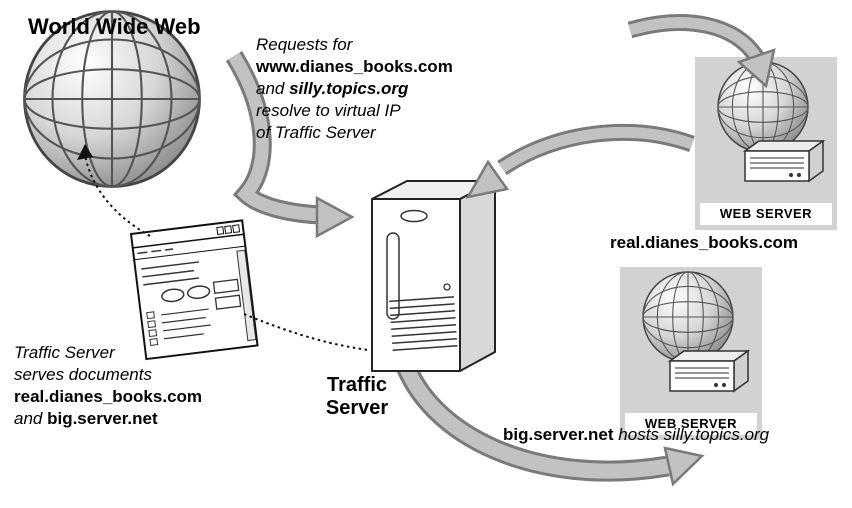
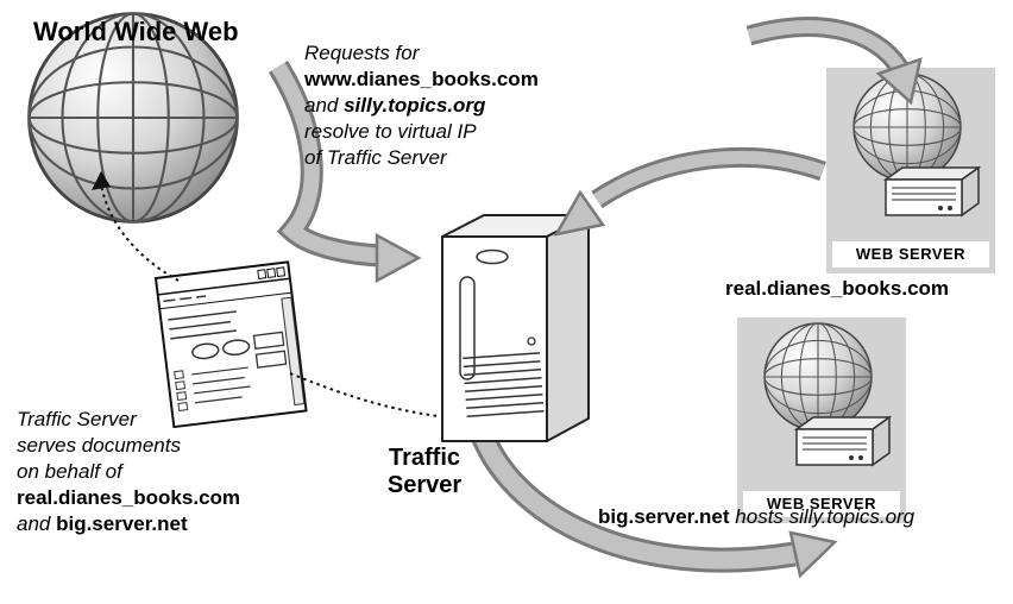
  WEB SERVER
  WEB SERVER
  World Wide Web
  Requests for
  www.dianes_books.com
  and silly.topics.org
  resolve to virtual IP
  of Traffic Server
  Traffic
  Server
  Traffic Server
  serves documents
+ on behalf of
  real.dianes_books.com
  and big.server.net
  real.dianes_books.com
  big.server.net hosts silly.topics.org
